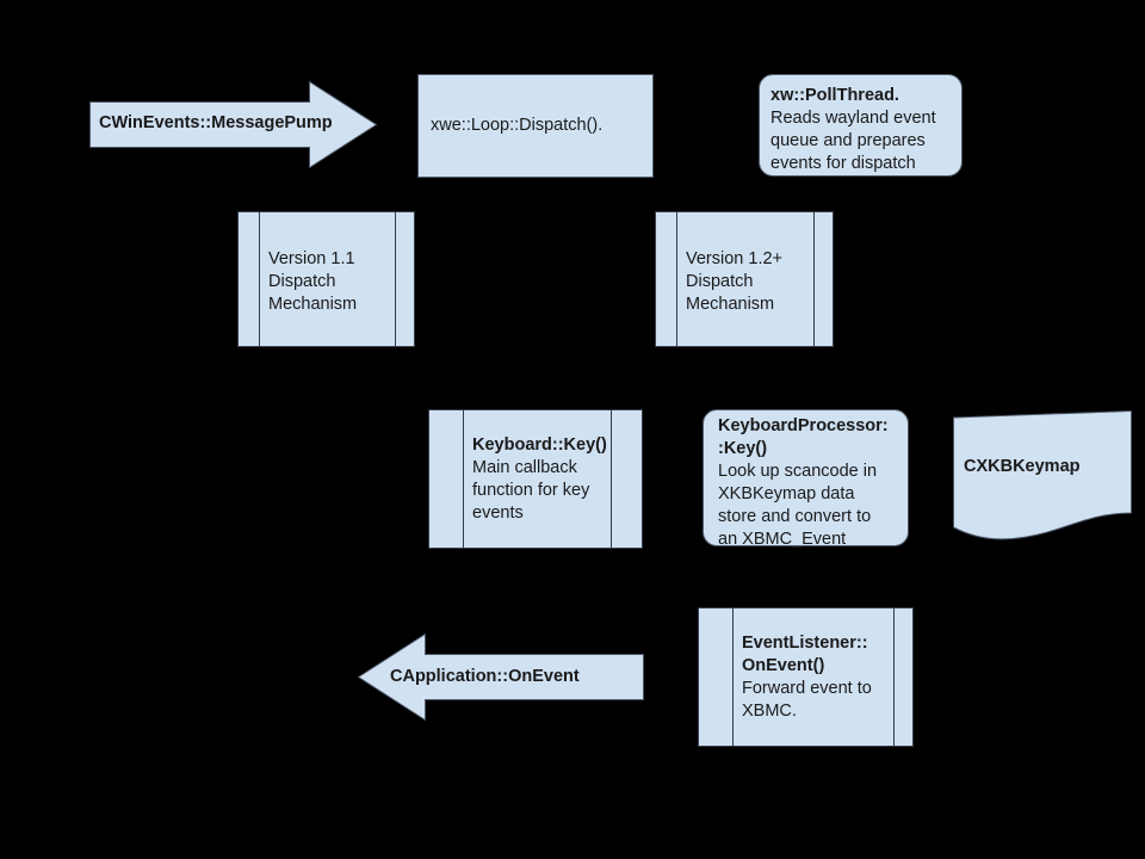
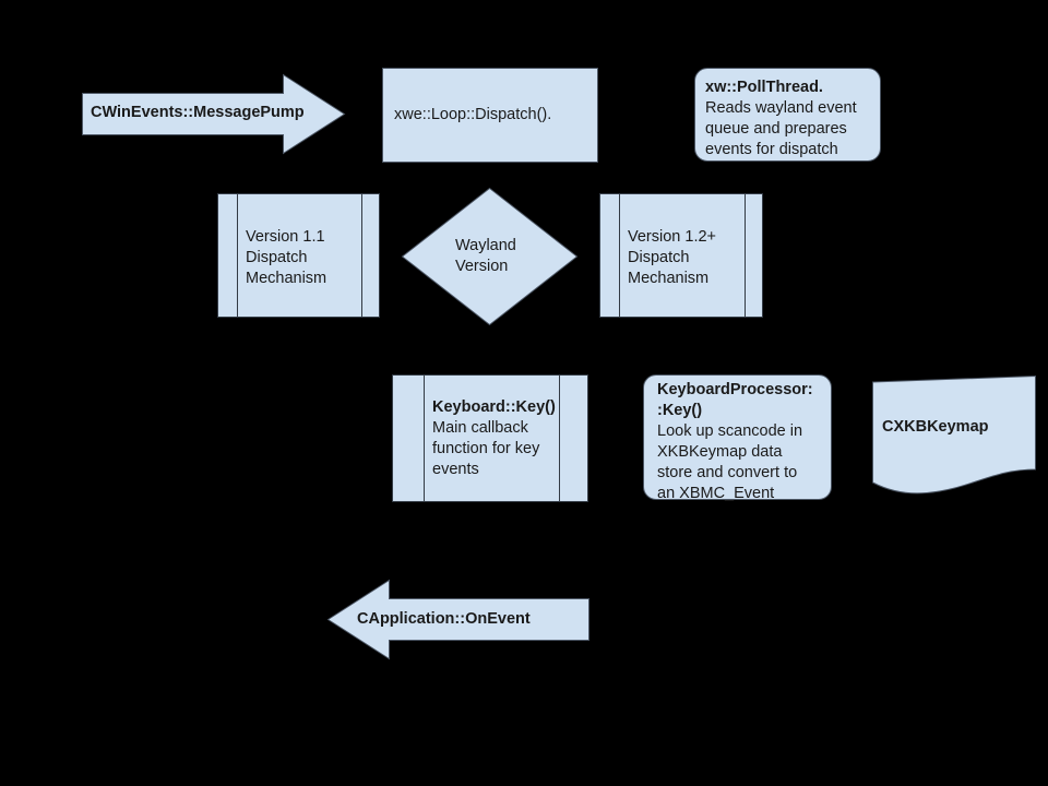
  CWinEvents::MessagePump
  xwe::Loop::Dispatch().
  xw::PollThread.
  Reads wayland event
  queue and prepares
  events for dispatch
  Version 1.1
  Dispatch
  Mechanism
+ Wayland
+ Version
  Version 1.2+
  Dispatch
  Mechanism
  Keyboard::Key()
  Main callback
  function for key
  events
  KeyboardProcessor:
  :Key()
  Look up scancode in
  XKBKeymap data
  store and convert to
  an XBMC_Event
  CXKBKeymap
  CApplication::OnEvent
- EventListener::
- OnEvent()
- Forward event to
- XBMC.
